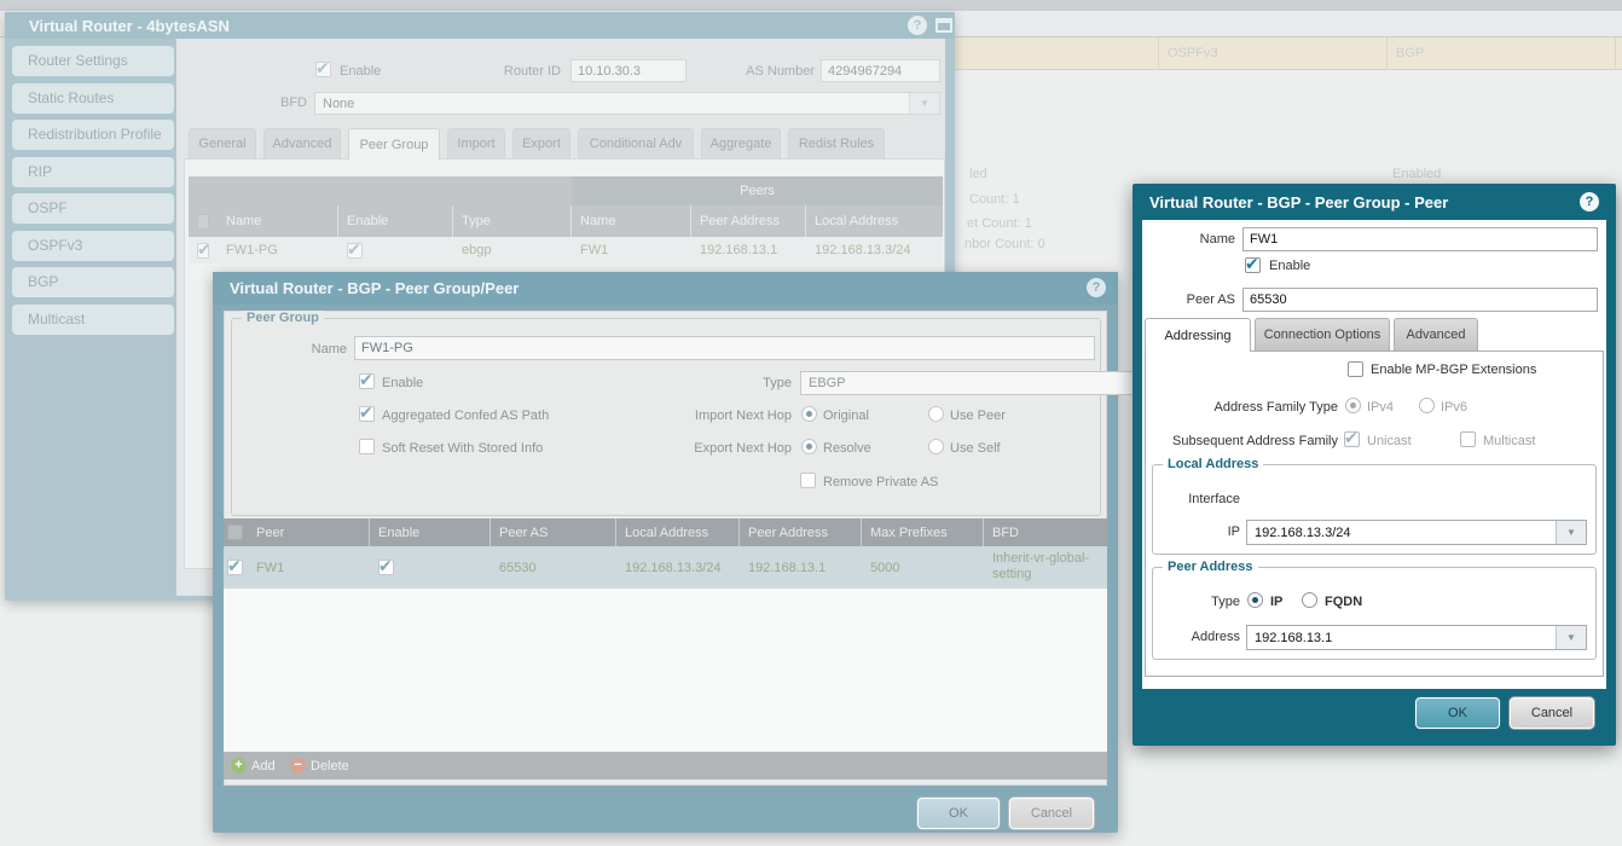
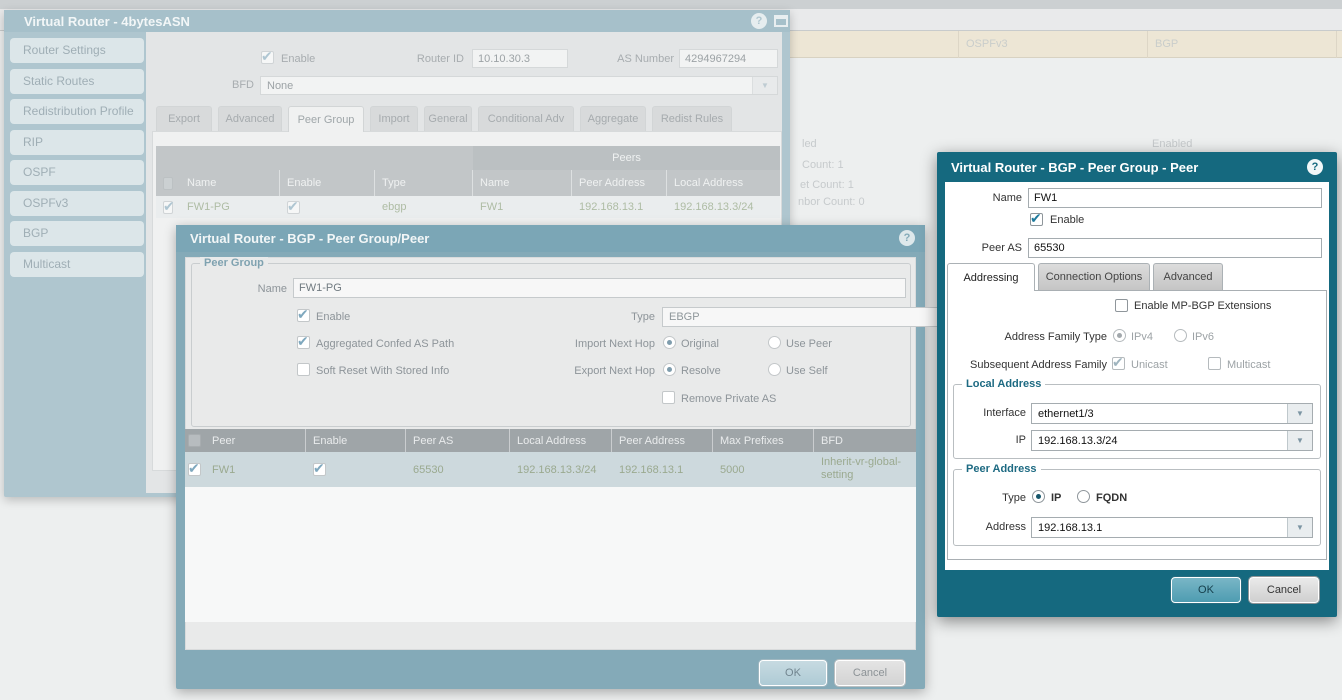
  OSPFv3
  BGP
  Enabled
  led
  Count: 1
  et Count: 1
  nbor Count: 0
  Virtual Router - 4bytesASN
  Router Settings
  Static Routes
  Redistribution Profile
  RIP
  OSPF
  OSPFv3
  BGP
  Multicast
  Enable
  Router ID
  10.10.30.3
  AS Number
  4294967294
  BFD
  None
- General
+ Export
  Advanced
  Peer Group
  Import
- Export
+ General
  Conditional Adv
  Aggregate
  Redist Rules
  Peers
  Name
  Enable
  Type
  Name
  Peer Address
  Local Address
  FW1-PG
  ebgp
  FW1
  192.168.13.1
  192.168.13.3/24
  Virtual Router - BGP - Peer Group/Peer
  Peer Group
  Name
  FW1-PG
  Enable
  Aggregated Confed AS Path
  Soft Reset With Stored Info
  Type
  EBGP
  Import Next Hop
  Original
  Use Peer
  Export Next Hop
  Resolve
  Use Self
  Remove Private AS
  Peer
  Enable
  Peer AS
  Local Address
  Peer Address
  Max Prefixes
  BFD
  FW1
  65530
  192.168.13.3/24
  192.168.13.1
  5000
  Inherit-vr-global-setting
- +
- Add
- −
- Delete
  OK
  Cancel
  Virtual Router - BGP - Peer Group - Peer
  Name
  FW1
  Enable
  Peer AS
  65530
  Addressing
  Connection Options
  Advanced
  Enable MP-BGP Extensions
  Address Family Type
  IPv4
  IPv6
  Subsequent Address Family
  Unicast
  Multicast
  Local Address
  Interface
+ ethernet1/3
  IP
  192.168.13.3/24
  Peer Address
  Type
  IP
  FQDN
  Address
  192.168.13.1
  OK
  Cancel
